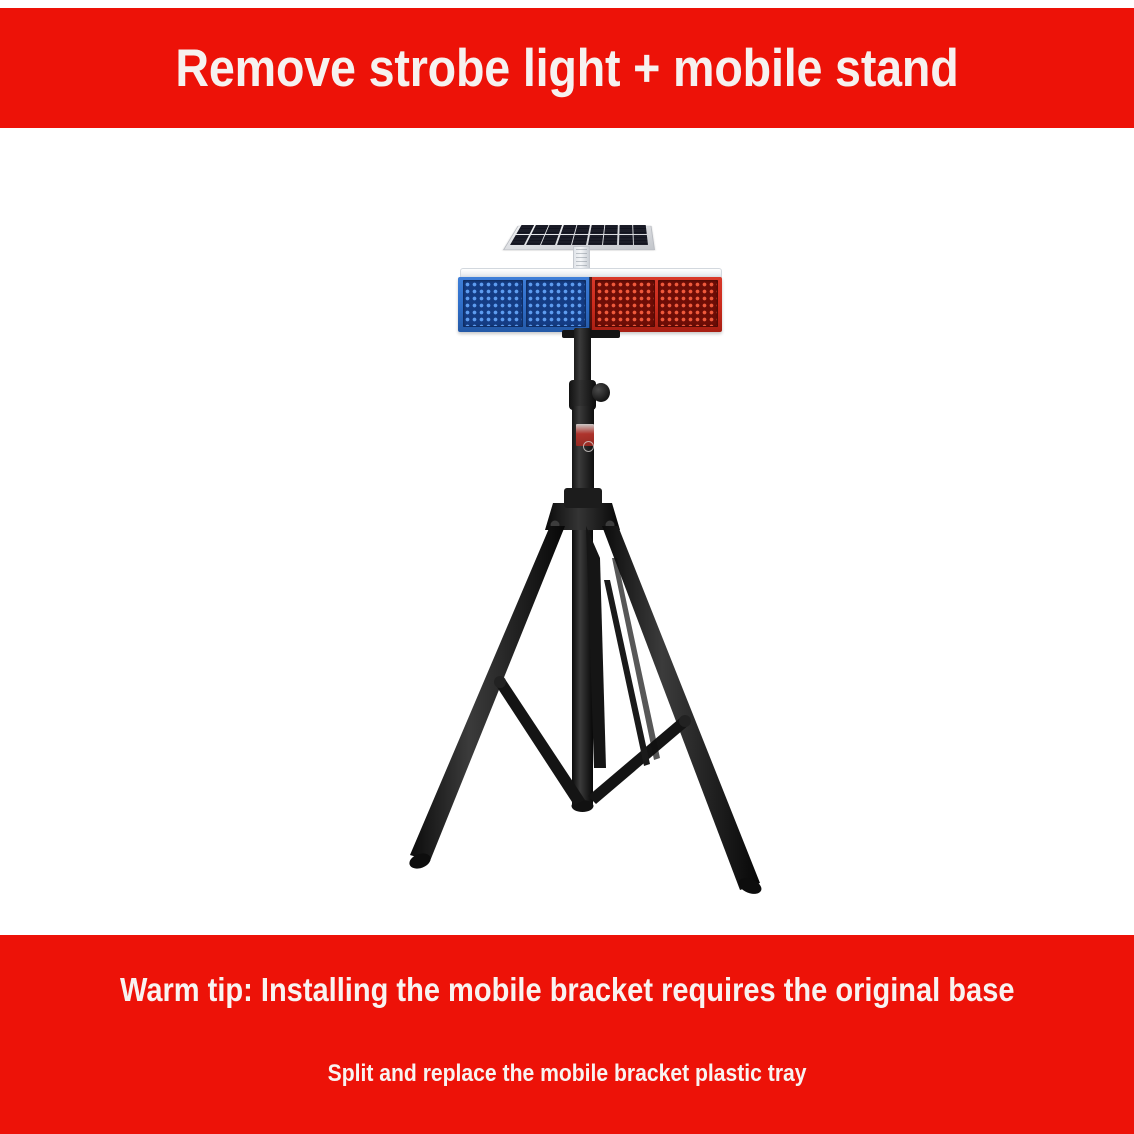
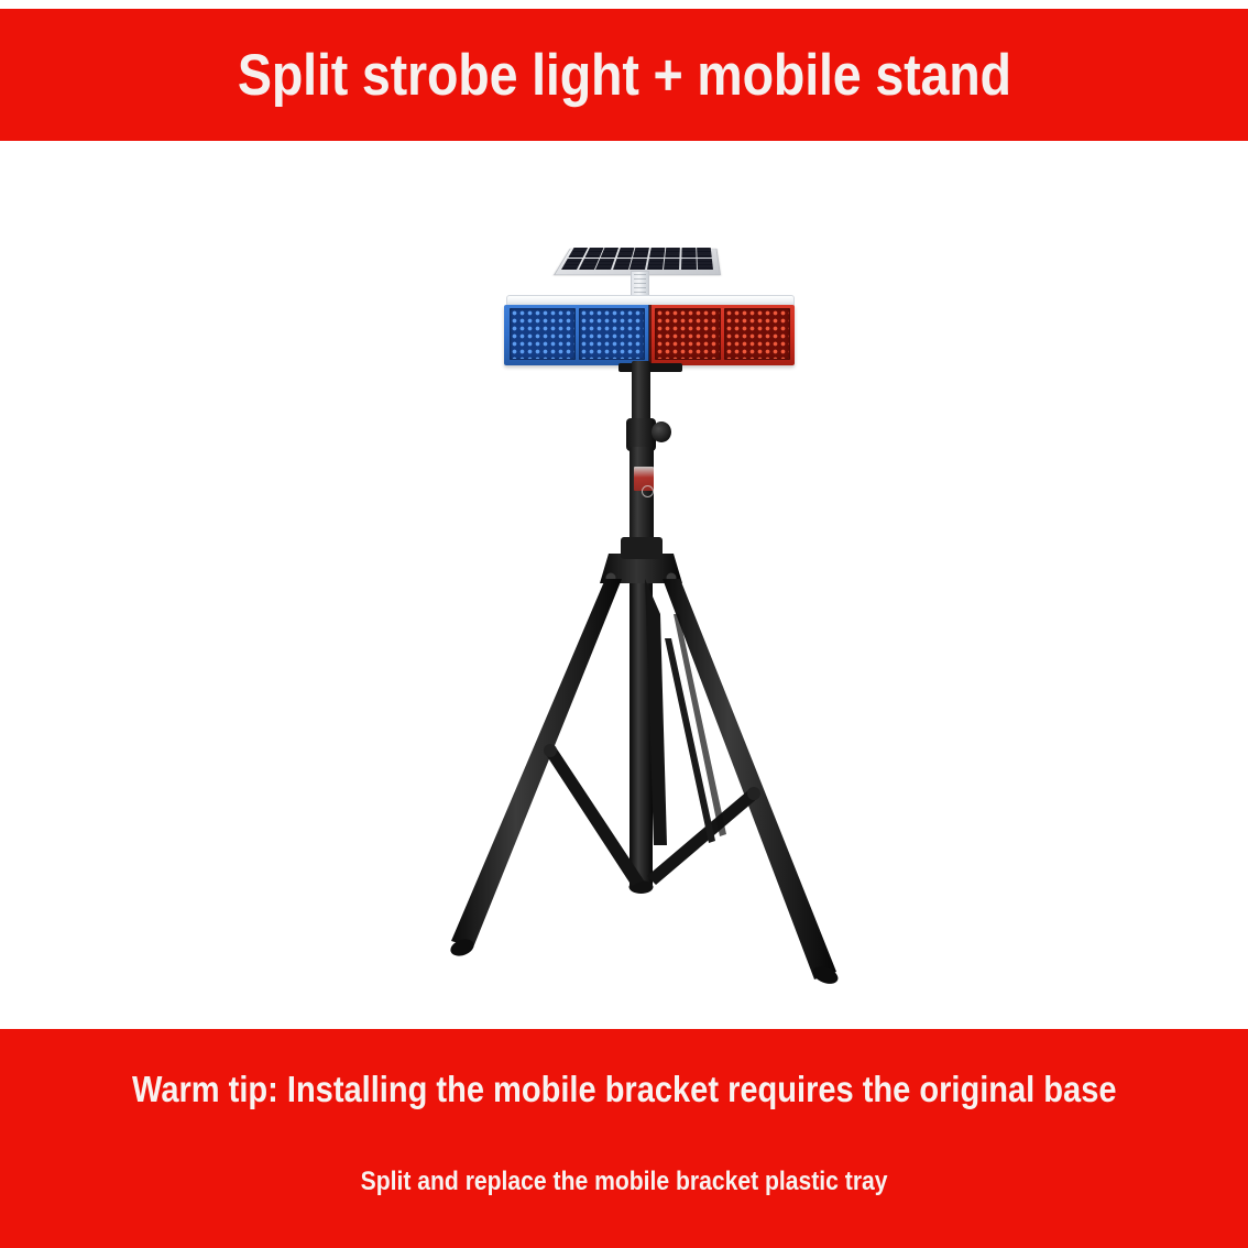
- Remove strobe light + mobile stand
+ Split strobe light + mobile stand
  Warm tip: Installing the mobile bracket requires the original base
  Split and replace the mobile bracket plastic tray
